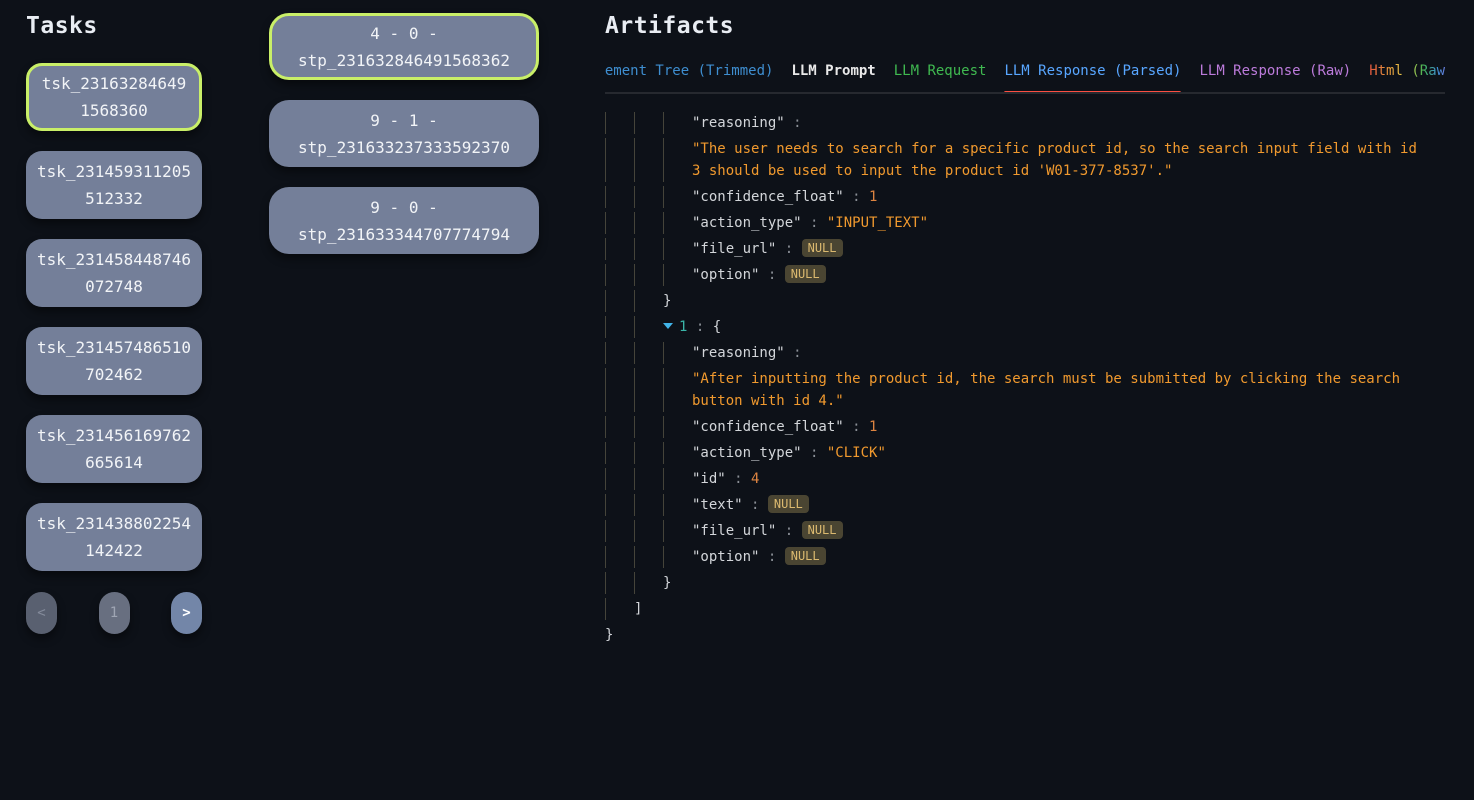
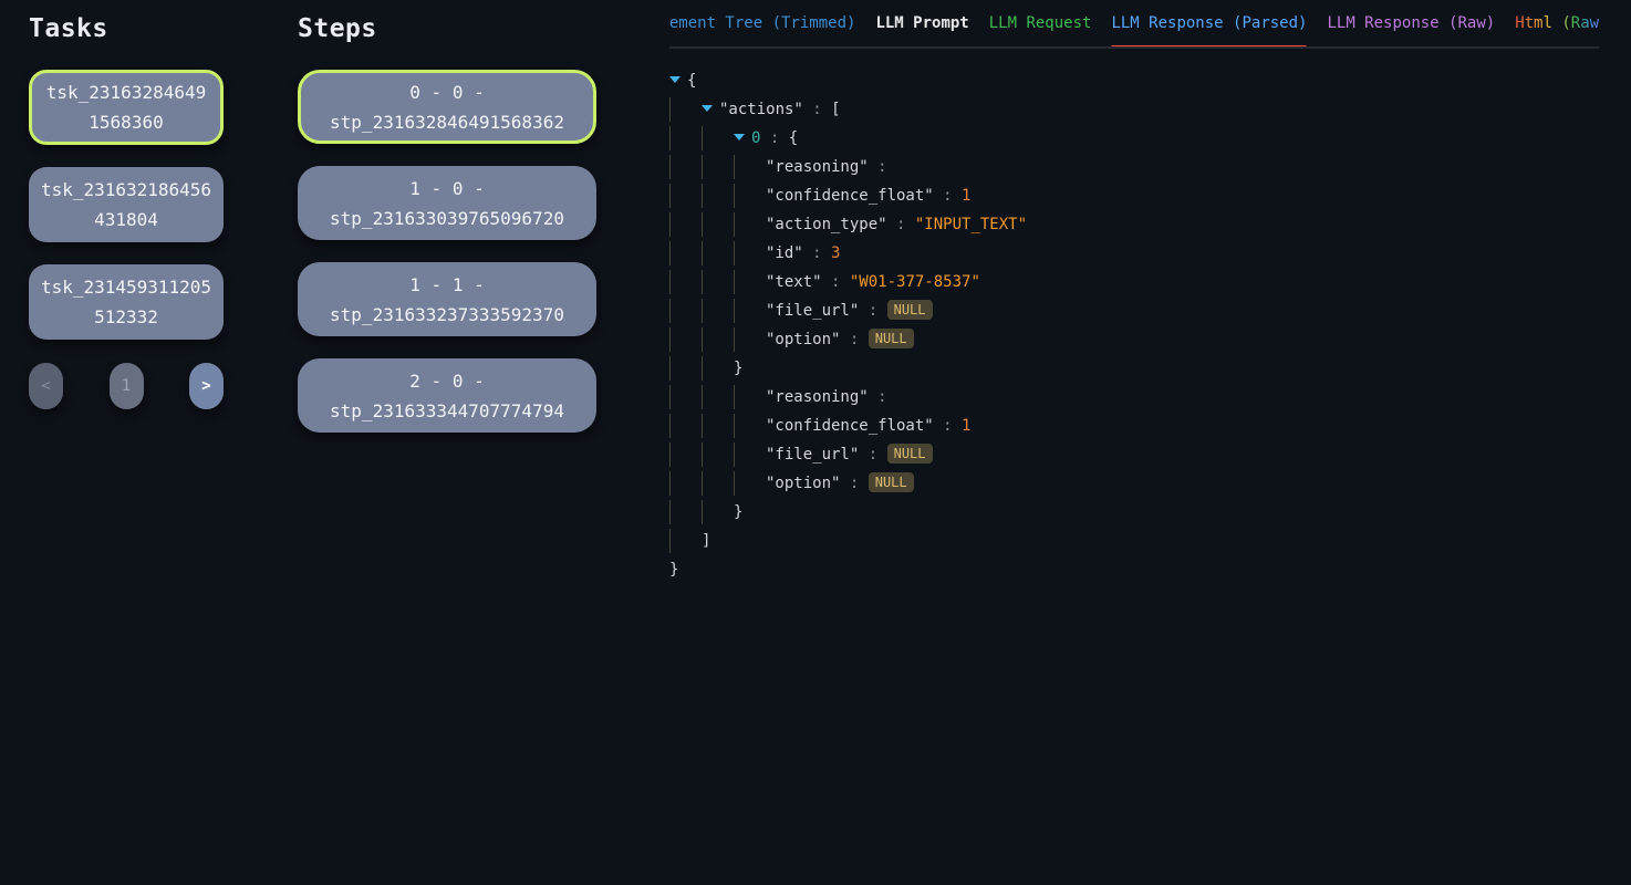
  Tasks
  tsk_231632846491568360
+ tsk_231632186456431804
  tsk_231459311205512332
- tsk_231458448746072748
- tsk_231457486510702462
- tsk_231456169762665614
- tsk_231438802254142422
  <
  1
  >
+ Steps
- 4 - 0 - stp_231632846491568362
+ 0 - 0 - stp_231632846491568362
+ 1 - 0 - stp_231633039765096720
- 9 - 1 - stp_231633237333592370
+ 1 - 1 - stp_231633237333592370
- 9 - 0 - stp_231633344707774794
+ 2 - 0 - stp_231633344707774794
- Artifacts
  ement Tree (Trimmed)
  LLM Prompt
  LLM Request
  LLM Response (Parsed)
  LLM Response (Raw)
  Html (Raw
+ {
+ "actions" : [
+ 0 : {
  "reasoning" :
- "The user needs to search for a specific product id, so the search input field with id 3 should be used to input the product id 'W01-377-8537'."
  "confidence_float" : 1
  "action_type" : "INPUT_TEXT"
+ "id" : 3
+ "text" : "W01-377-8537"
  "file_url" : NULL
  "option" : NULL
  }
- 1 : {
  "reasoning" :
- "After inputting the product id, the search must be submitted by clicking the search button with id 4."
  "confidence_float" : 1
- "action_type" : "CLICK"
- "id" : 4
- "text" : NULL
  "file_url" : NULL
  "option" : NULL
  }
  ]
  }
